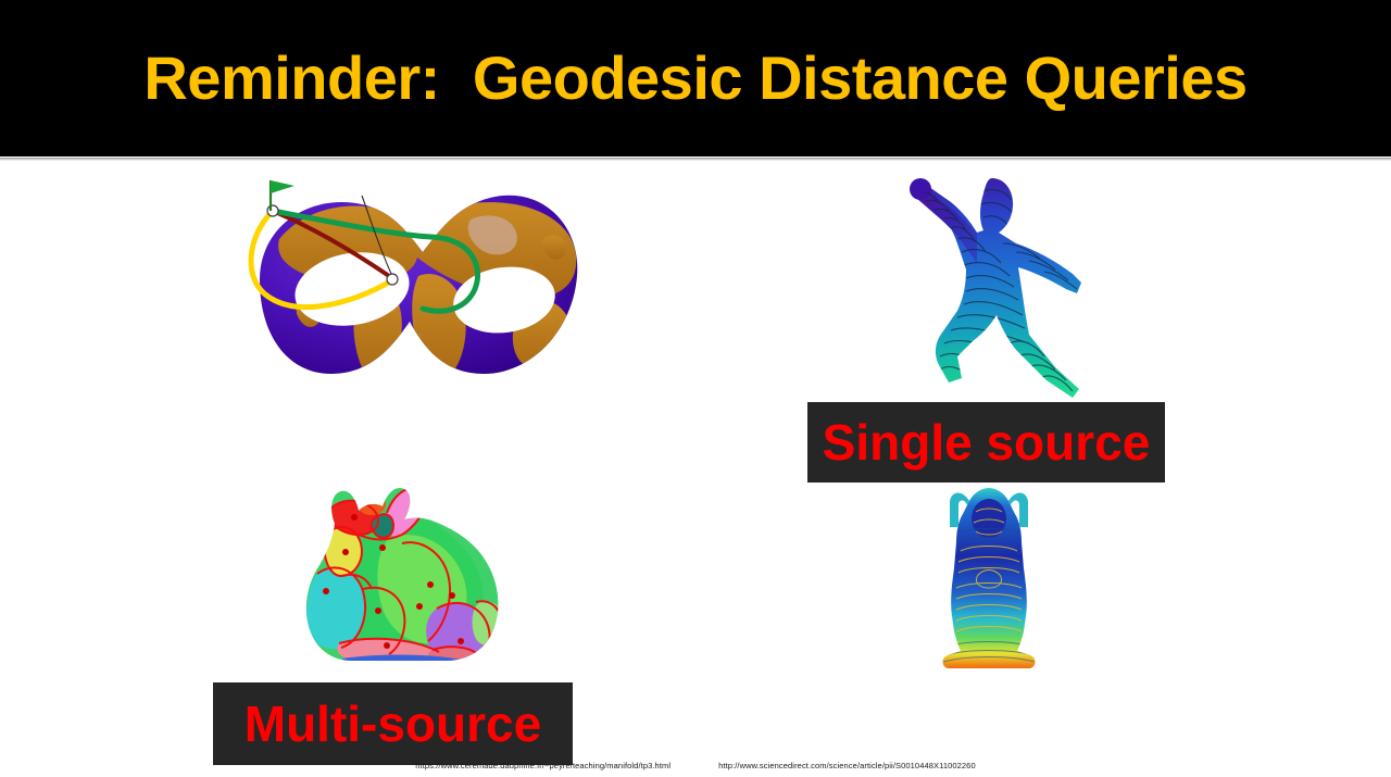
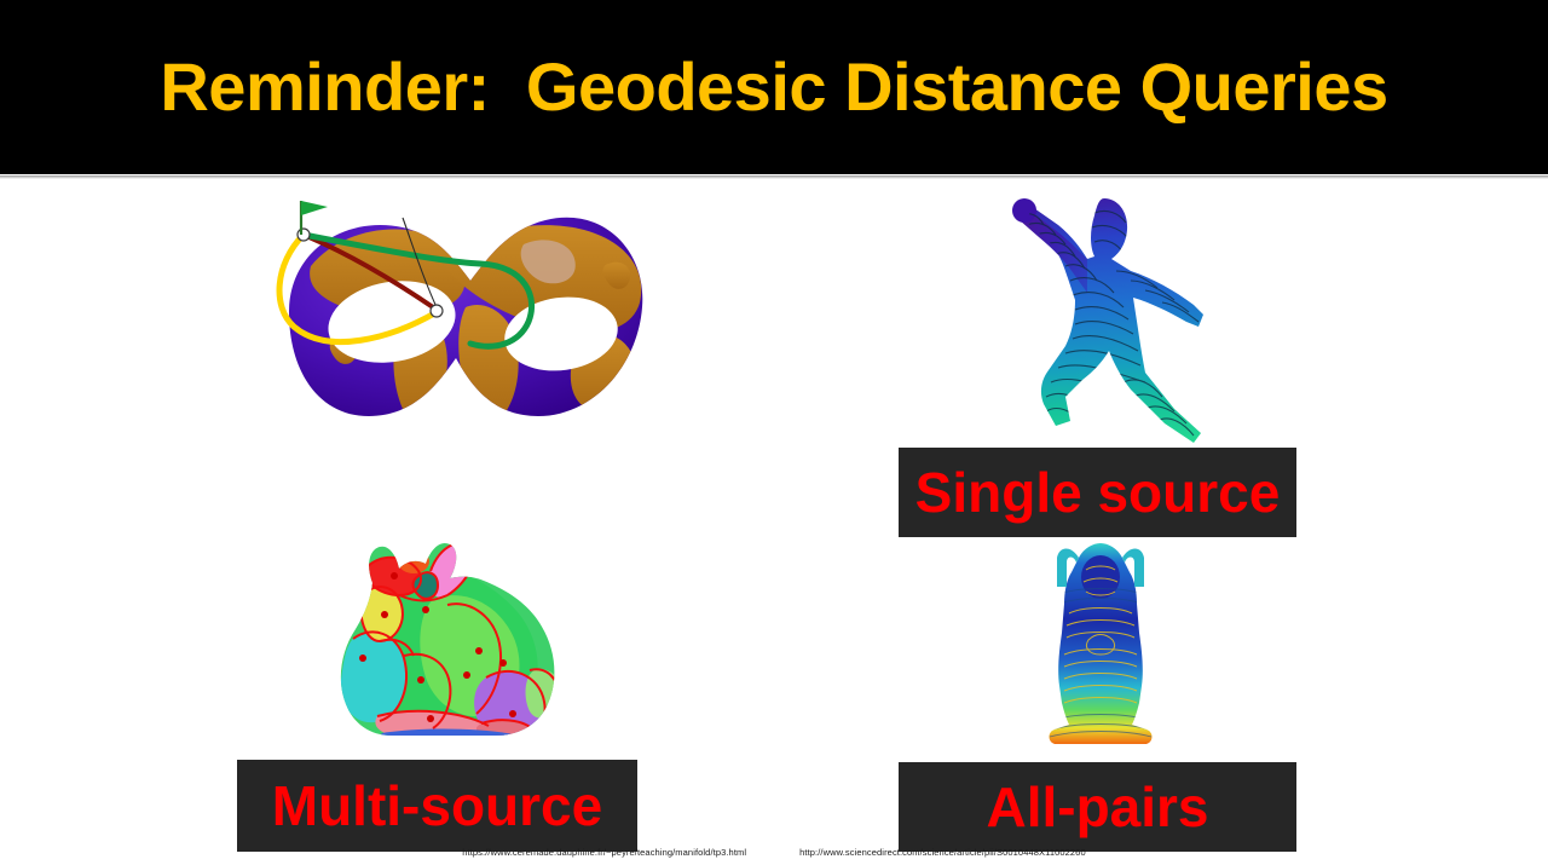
  Reminder: Geodesic Distance Queries
  Single source
  Multi-source
+ All-pairs
  https://www.ceremade.dauphine.fr/~peyre/teaching/manifold/tp3.html
  http://www.sciencedirect.com/science/article/pii/S0010448X11002260
